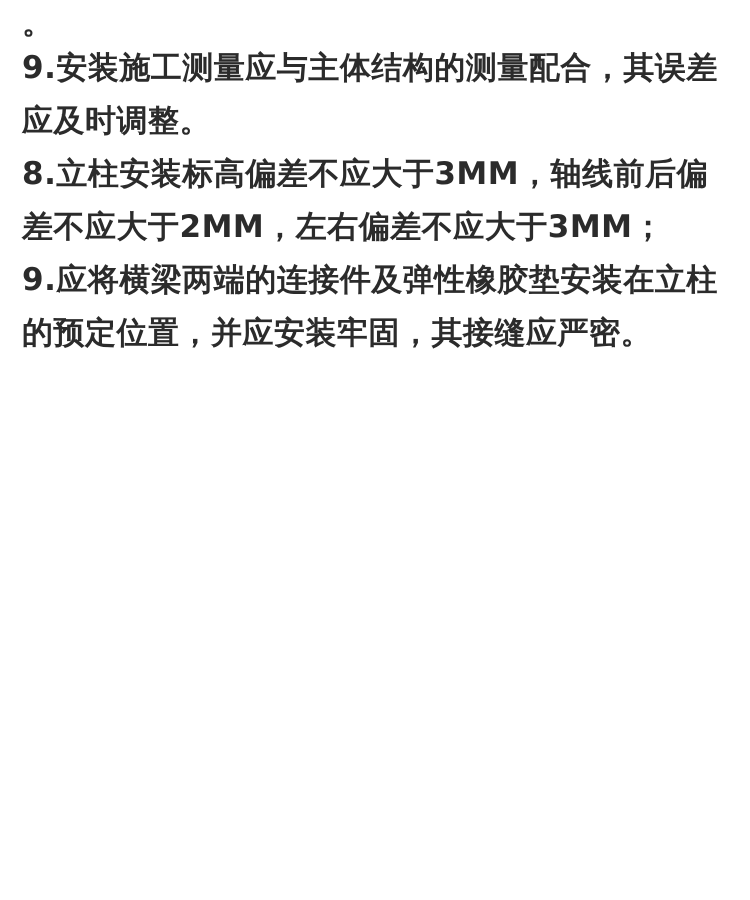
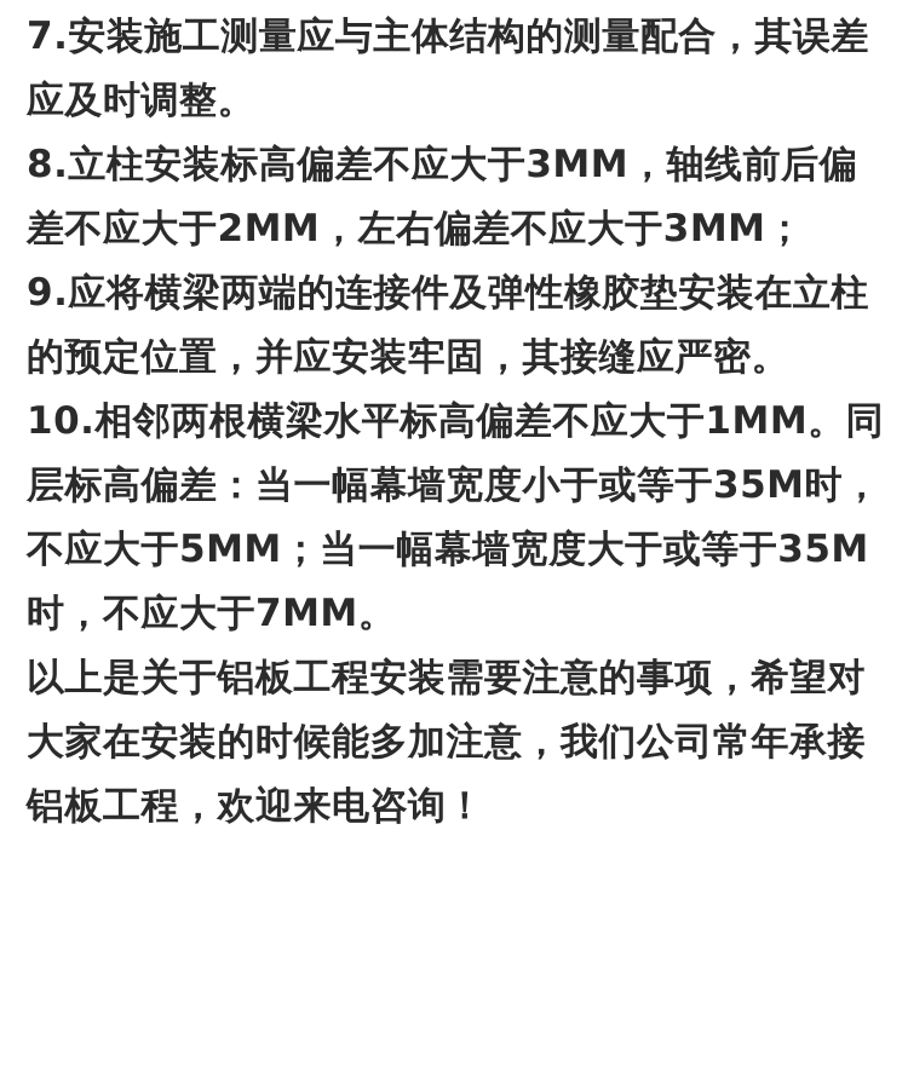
- 。
- 9.安装施工测量应与主体结构的测量配合，其误差应及时调整。
+ 7.安装施工测量应与主体结构的测量配合，其误差应及时调整。
  8.立柱安装标高偏差不应大于3MM，轴线前后偏差不应大于2MM，左右偏差不应大于3MM；
  9.应将横梁两端的连接件及弹性橡胶垫安装在立柱的预定位置，并应安装牢固，其接缝应严密。
+ 10.相邻两根横梁水平标高偏差不应大于1MM。同层标高偏差：当一幅幕墙宽度小于或等于35M时，不应大于5MM；当一幅幕墙宽度大于或等于35M时，不应大于7MM。
+ 以上是关于铝板工程安装需要注意的事项，希望对大家在安装的时候能多加注意，我们公司常年承接铝板工程，欢迎来电咨询！
